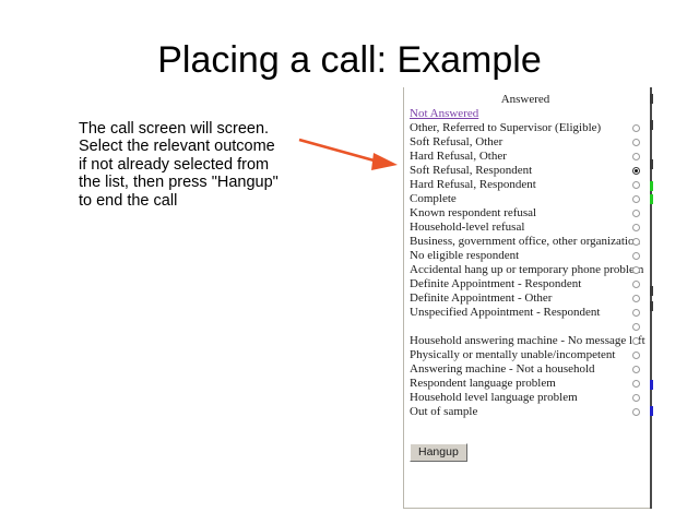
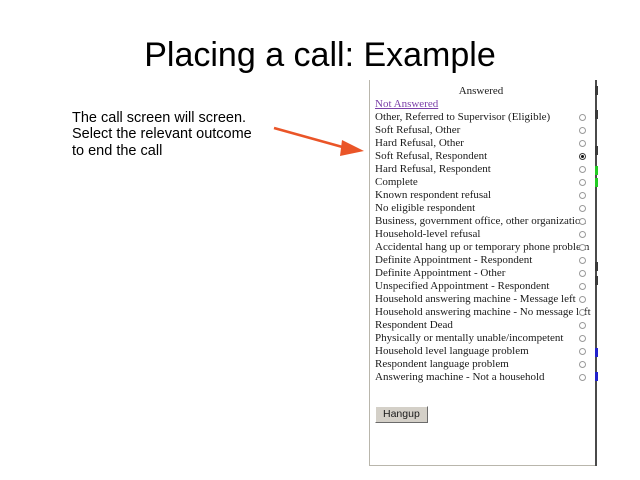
  Placing a call: Example
  The call screen will screen.
  Select the relevant outcome
- if not already selected from
- the list, then press "Hangup"
  to end the call
  Answered
  Not Answered
  Other, Referred to Supervisor (Eligible)
  Soft Refusal, Other
  Hard Refusal, Other
  Soft Refusal, Respondent
  Hard Refusal, Respondent
  Complete
  Known respondent refusal
- Household-level refusal
+ No eligible respondent
  Business, government office, other organizatio
- No eligible respondent
+ Household-level refusal
  Accidental hang up or temporary phone probl
  Definite Appointment - Respondent
  Definite Appointment - Other
  Unspecified Appointment - Respondent
+ Household answering machine - Message left
  Household answering machine - No message lt
+ Respondent Dead
  Physically or mentally unable/incompetent
- Answering machine - Not a household
+ Household level language problem
  Respondent language problem
- Household level language problem
+ Answering machine - Not a household
- Out of sample
  Hangup
